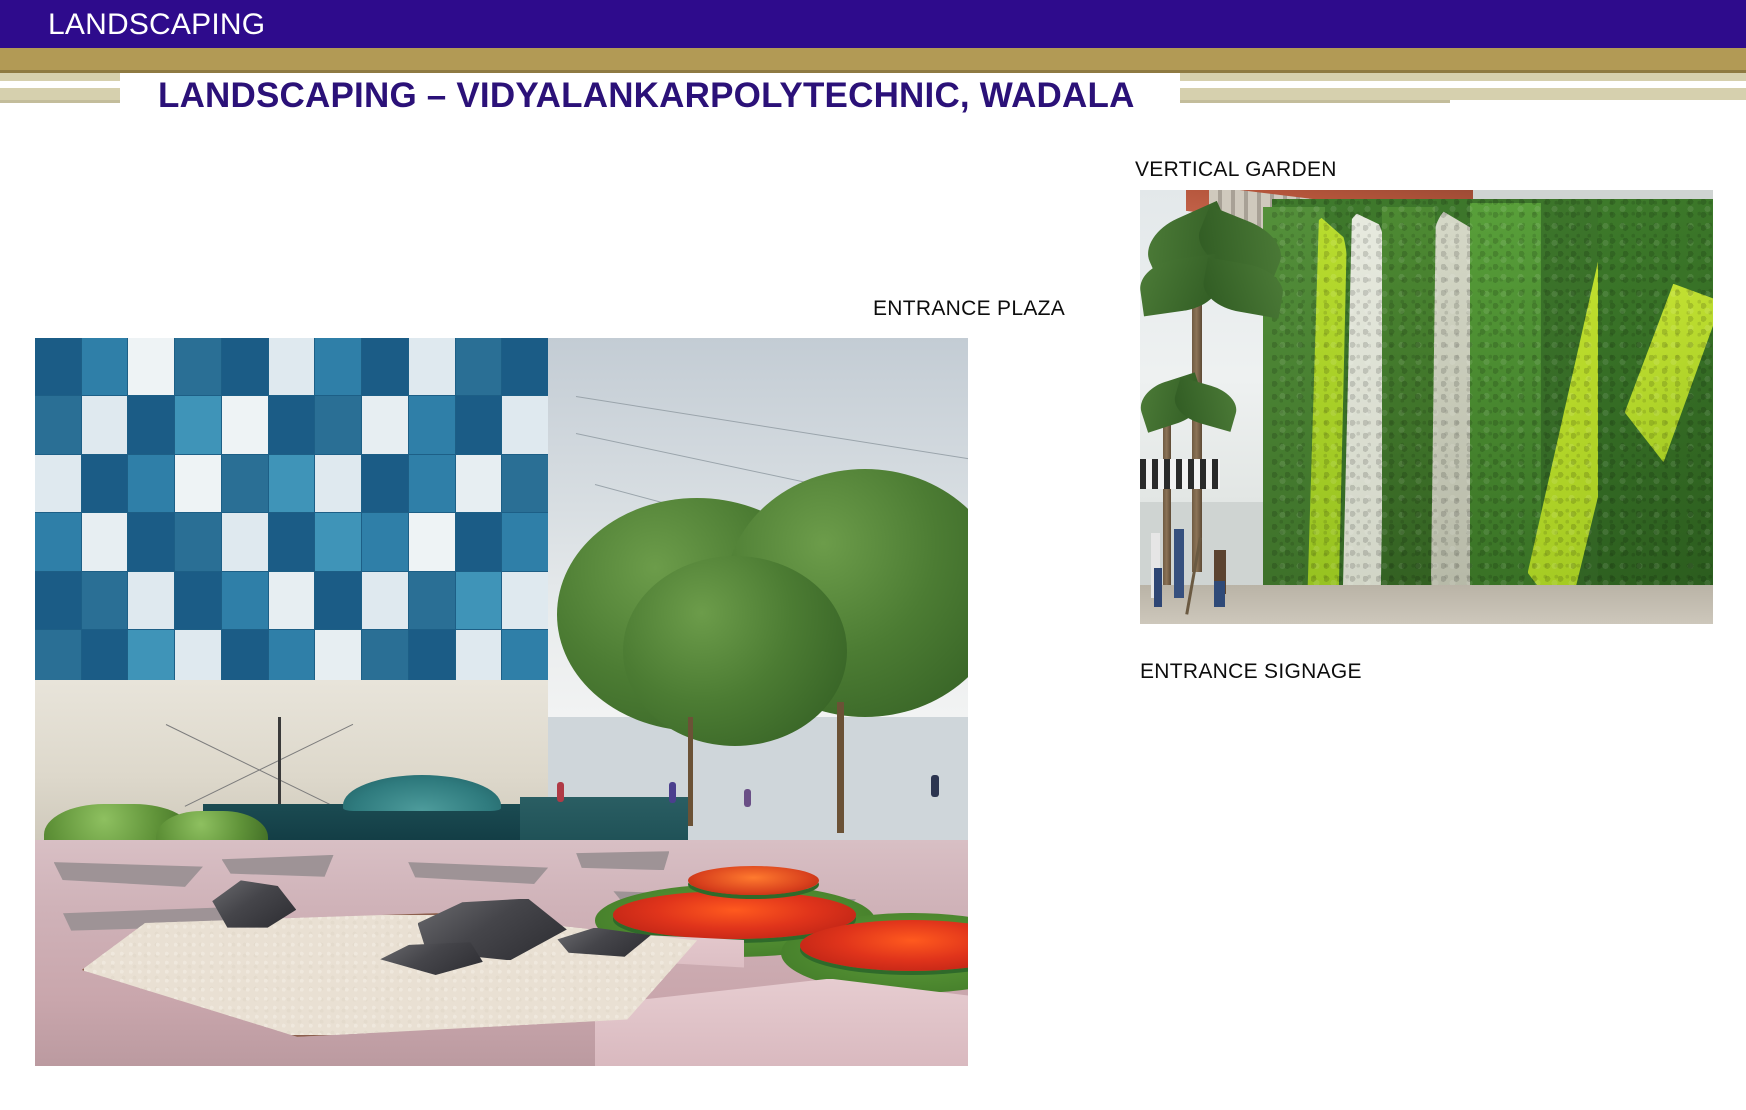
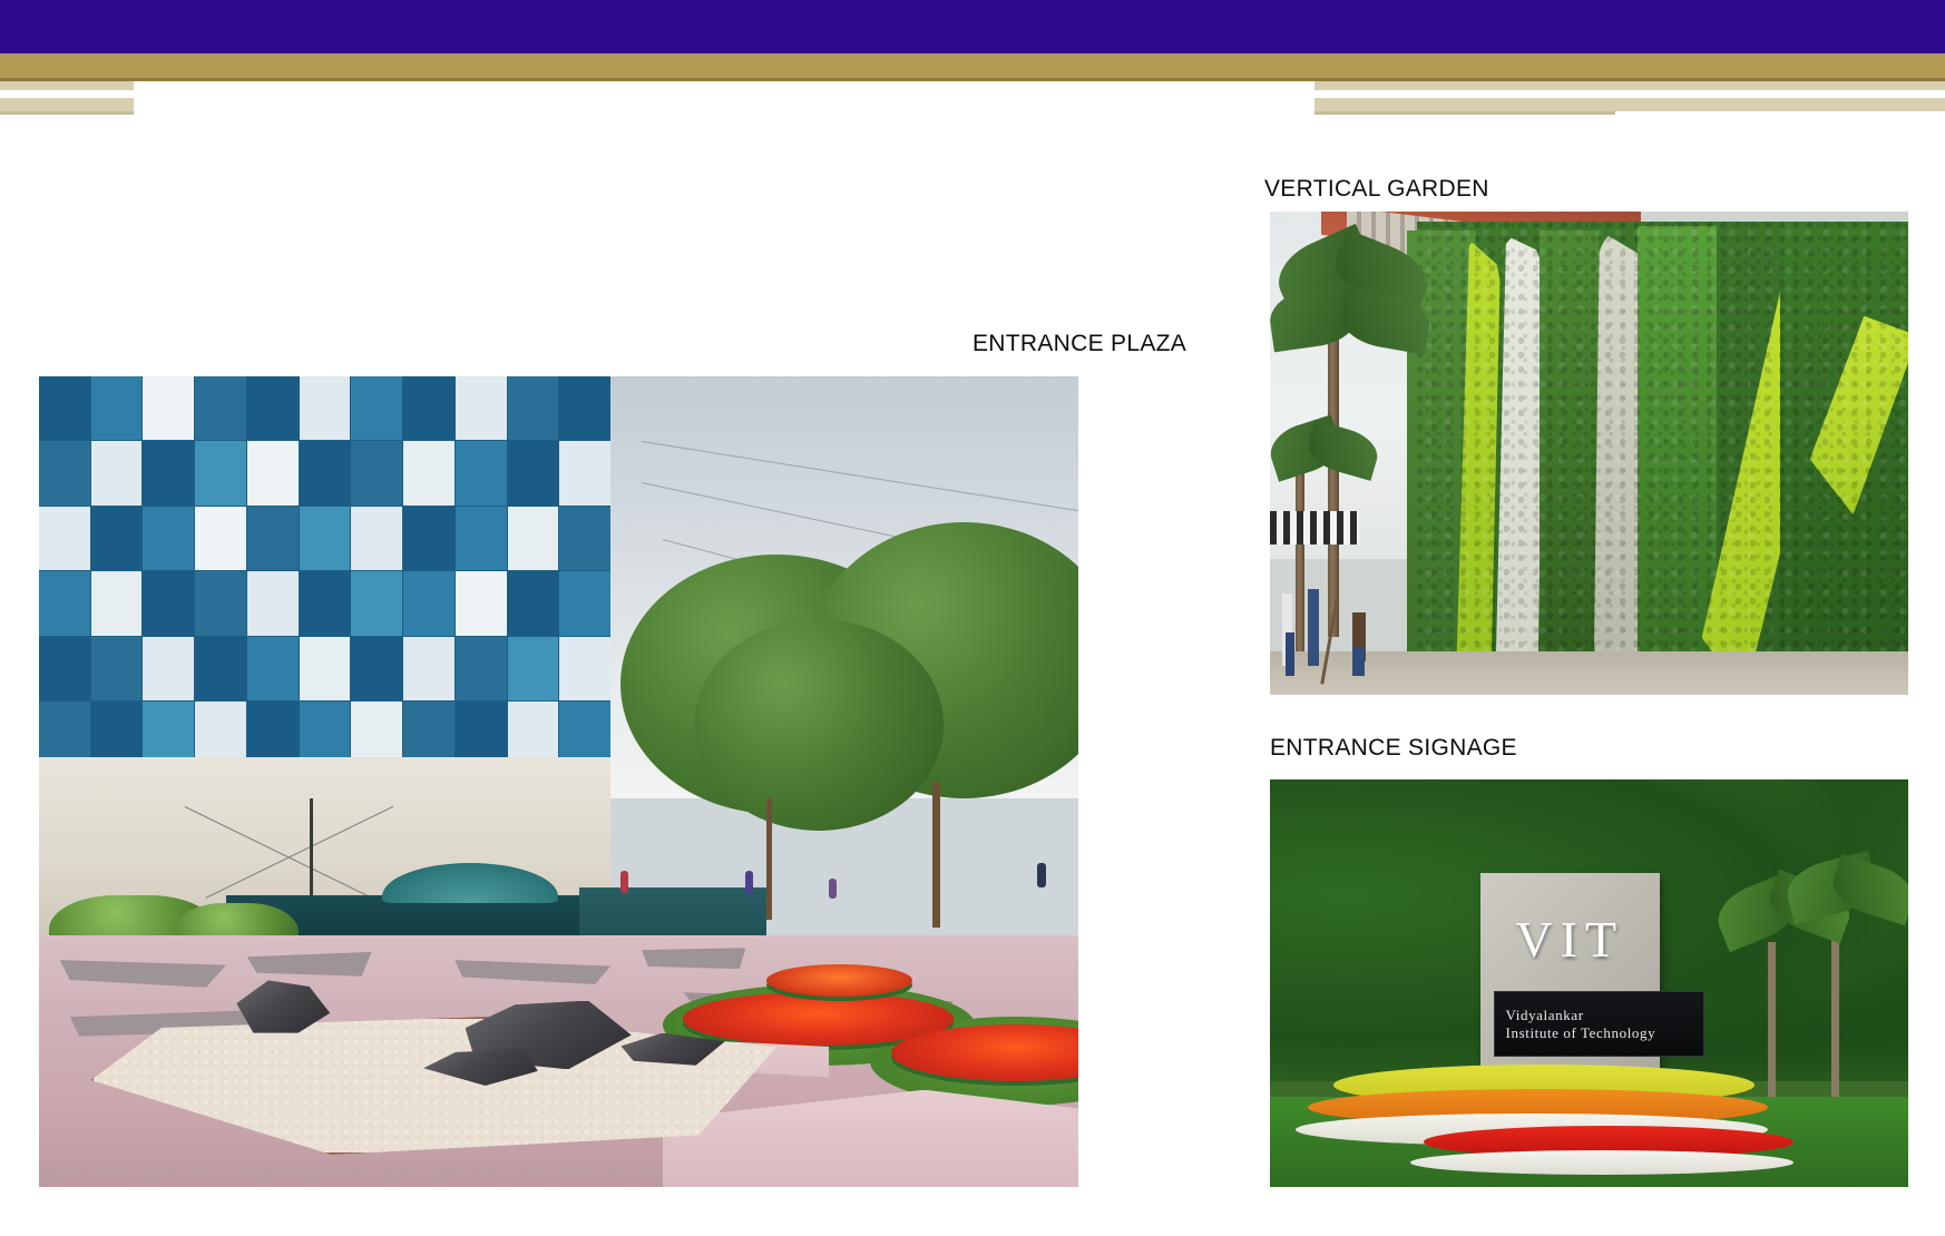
- LANDSCAPING
- LANDSCAPING – VIDYALANKARPOLYTECHNIC, WADALA
  ENTRANCE PLAZA
  VERTICAL GARDEN
  ENTRANCE SIGNAGE
+ VIT
+ Vidyalankar
+ Institute of Technology
